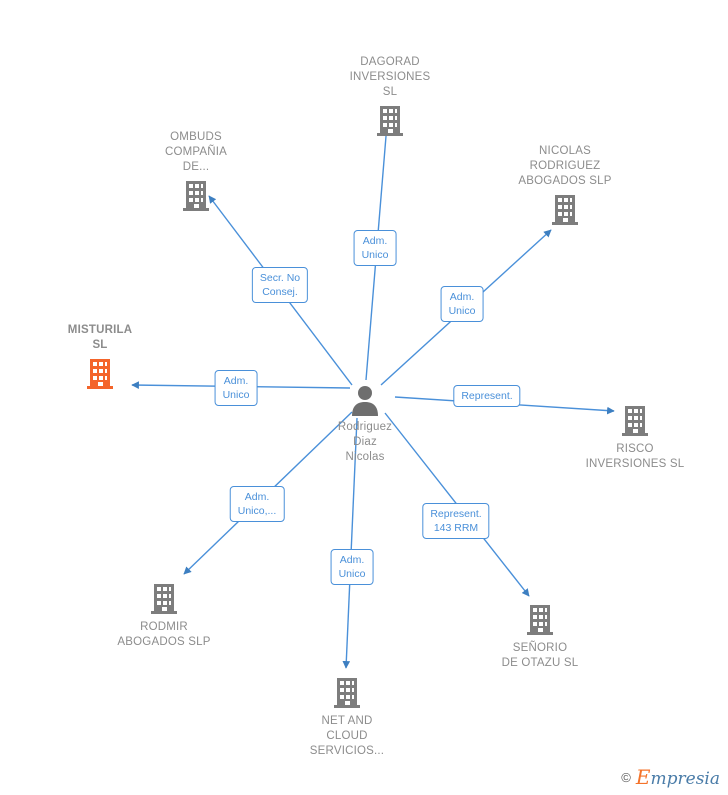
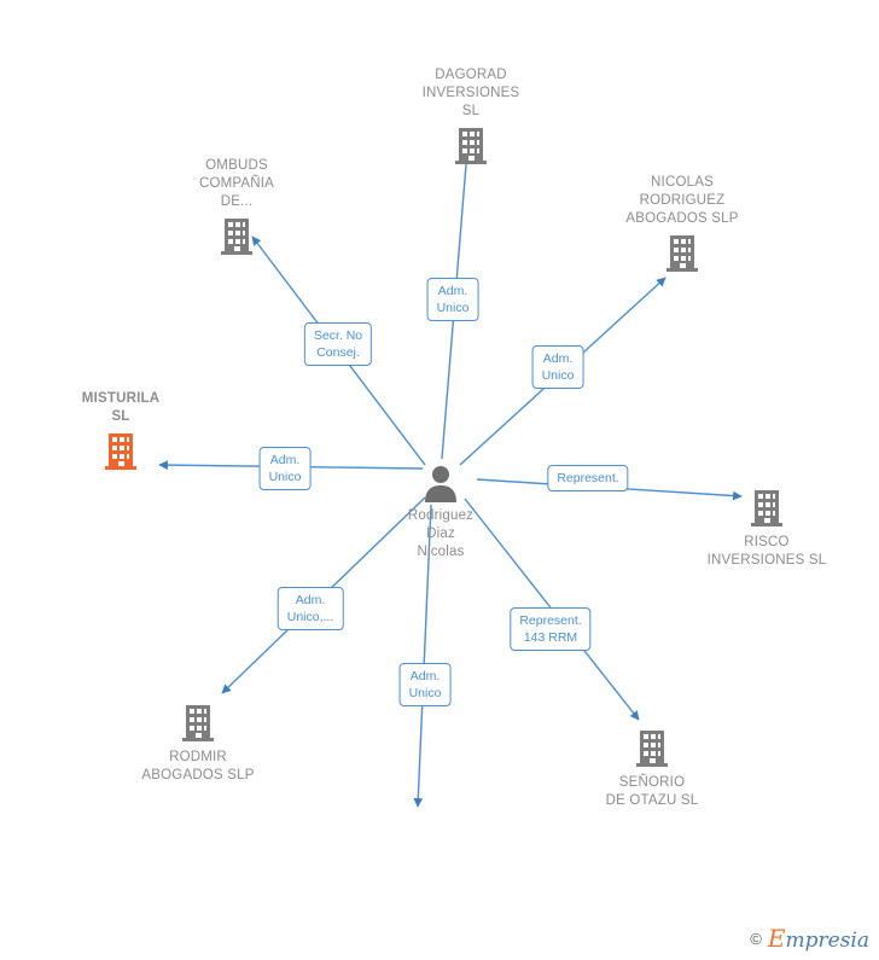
  DAGORAD
  INVERSIONES
  SL
  OMBUDS
  COMPAÑIA
  DE...
  NICOLAS
  RODRIGUEZ
  ABOGADOS SLP
  MISTURILA
  SL
  RISCO
  INVERSIONES SL
  RODMIR
  ABOGADOS SLP
  SEÑORIO
  DE OTAZU SL
- NET AND
- CLOUD
- SERVICIOS...
  Rodriguez
  Diaz
  Nicolas
  Adm.
  Unico
  Secr. No
  Consej.
  Adm.
  Unico
  Adm.
  Unico
  Represent.
  Adm.
  Unico,...
  Adm.
  Unico
  Represent.
  143 RRM
  ©
  Empresia
